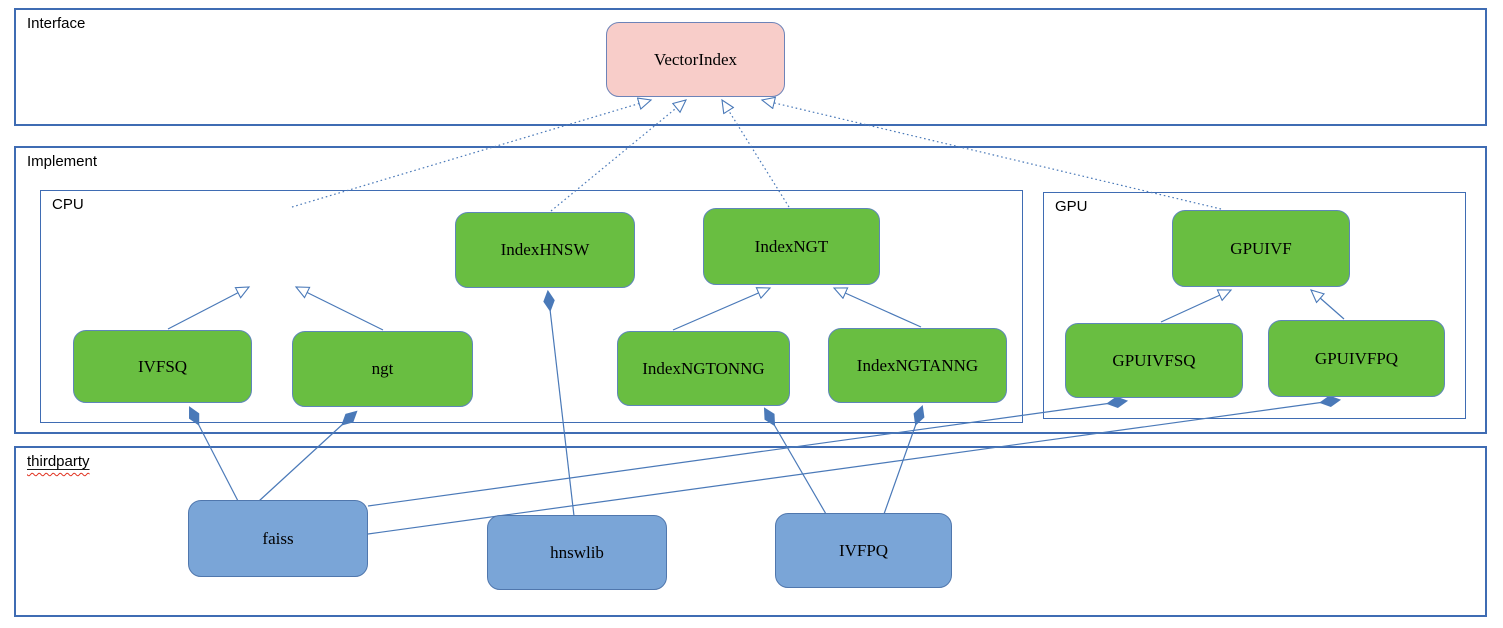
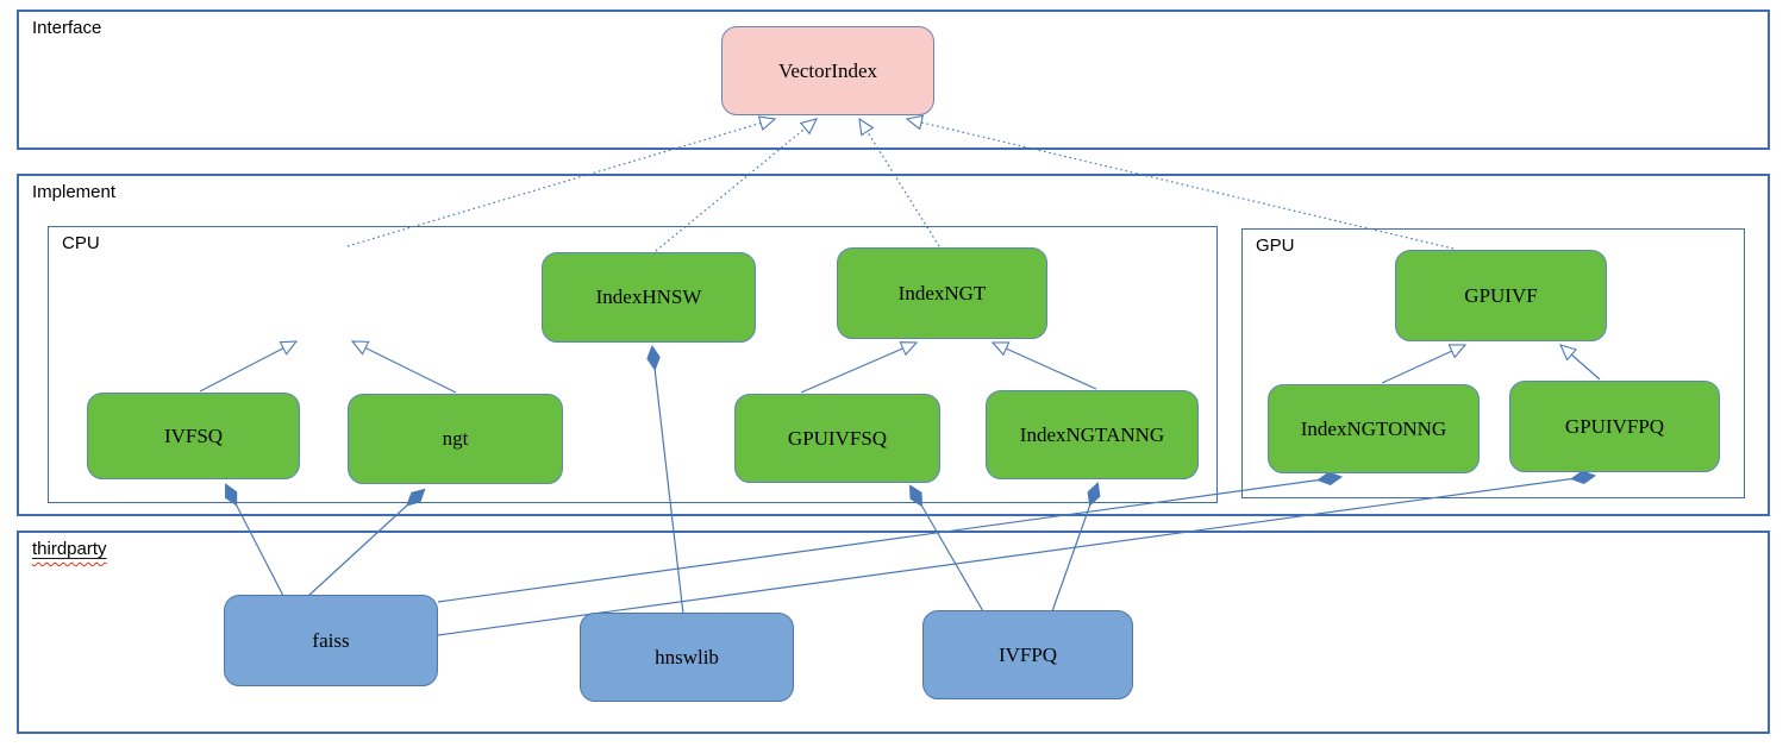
  Interface
  Implement
  CPU
  GPU
  thirdparty
  VectorIndex
  IndexHNSW
  IndexNGT
  GPUIVF
  IVFSQ
  ngt
- IndexNGTONNG
+ GPUIVFSQ
  IndexNGTANNG
- GPUIVFSQ
+ IndexNGTONNG
  GPUIVFPQ
  faiss
  hnswlib
  IVFPQ
